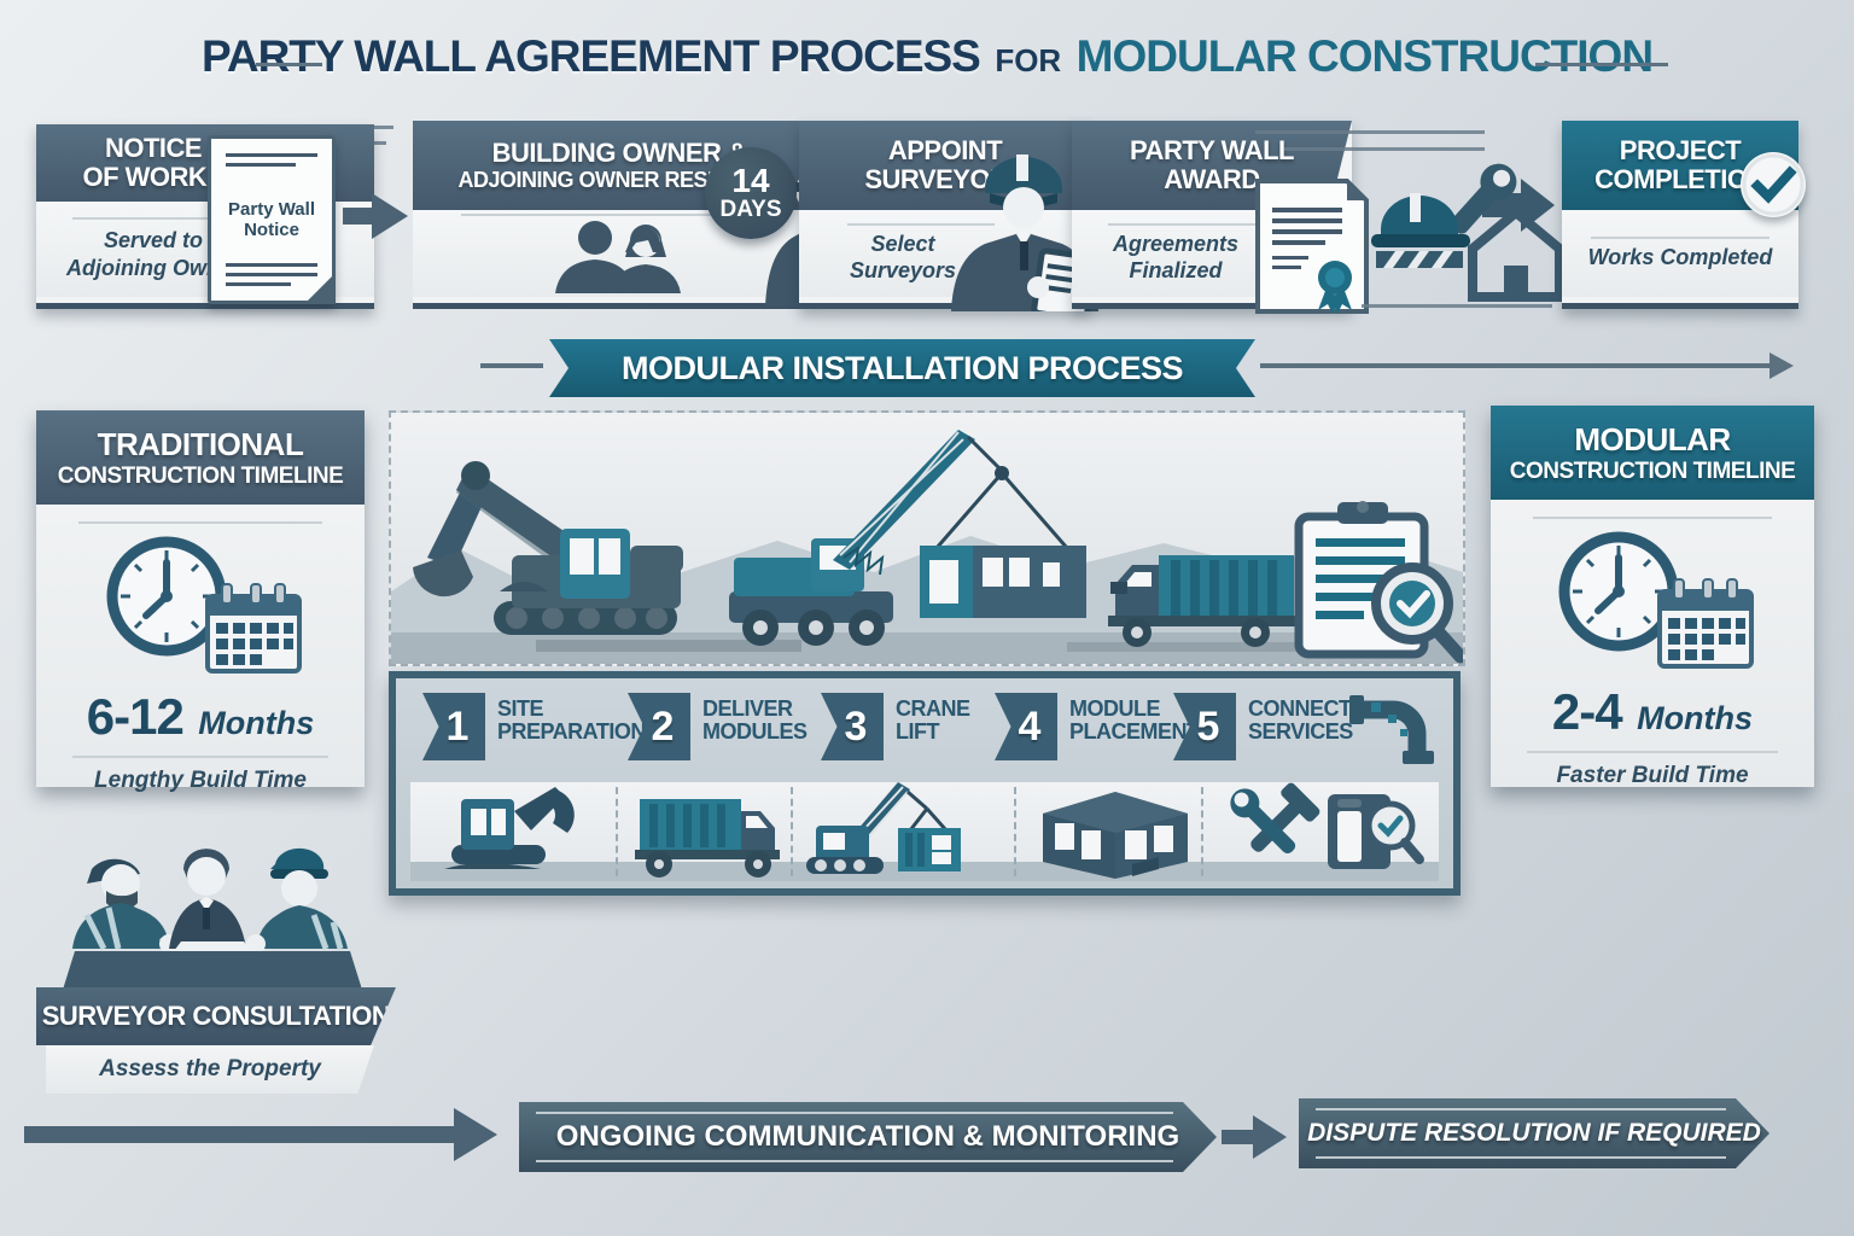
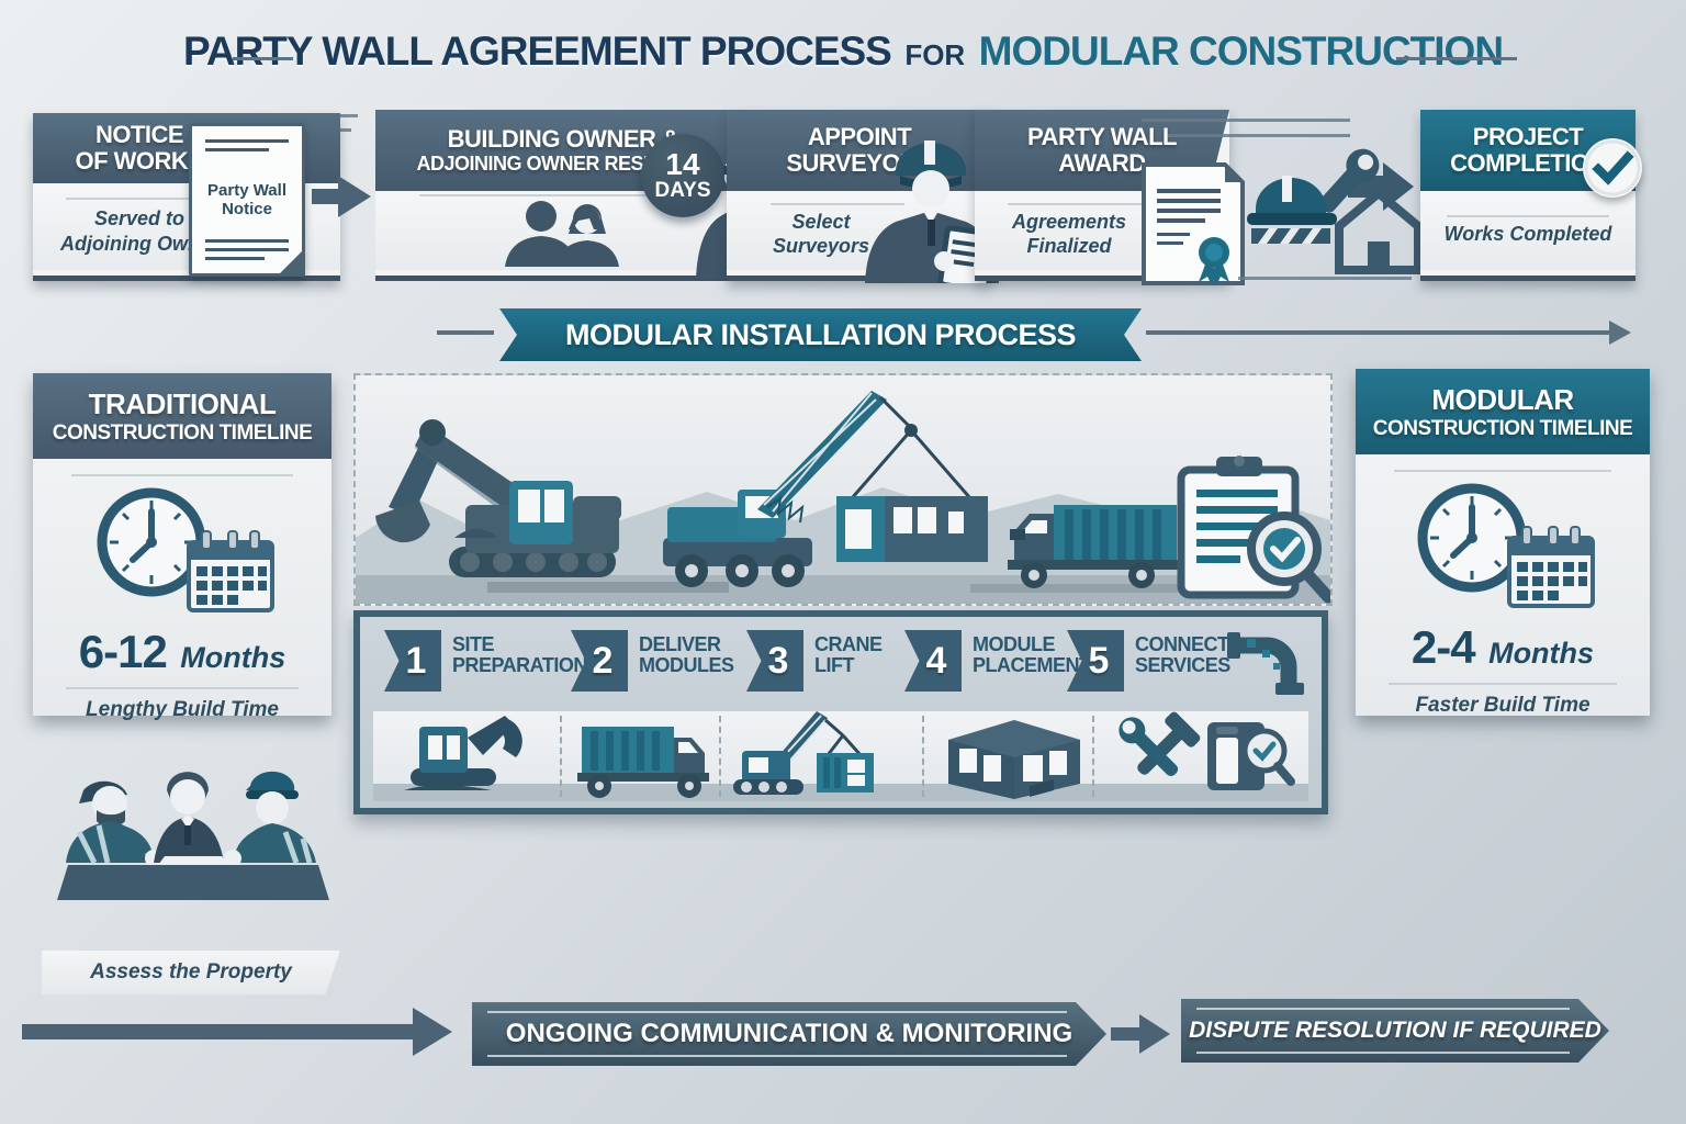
  PARTY WALL AGREEMENT PROCESS FOR MODULAR CONSTRUCTION
  NOTICE
  OF WORK
  Served to
  Adjoining Ow
  Party Wall
  Notice
  BUILDING OWNER
  ADJOINING OWNER RES
  14
  DAYS
  APPOINT
  SURVEYO
  Select
  Surveyors
  PARTY WALL
  AWARD
  Agreements
  Finalized
  PROJECT
  COMPLETIO
  Works Completed
  MODULAR INSTALLATION PROCESS
  TRADITIONAL
  CONSTRUCTION TIMELINE
  6-12 Months
  Lengthy Build Time
  MODULAR
  CONSTRUCTION TIMELINE
  2-4 Months
  Faster Build Time
  1
  SITE
  PREPARATION
  2
  DELIVER
  MODULES
  3
  CRANE
  LIFT
  4
  MODULE
  PLACEMEN
  5
  CONNECT
  SERVICES
- SURVEYOR CONSULTATION
  Assess the Property
  ONGOING COMMUNICATION & MONITORING
  DISPUTE RESOLUTION IF REQUIRED
